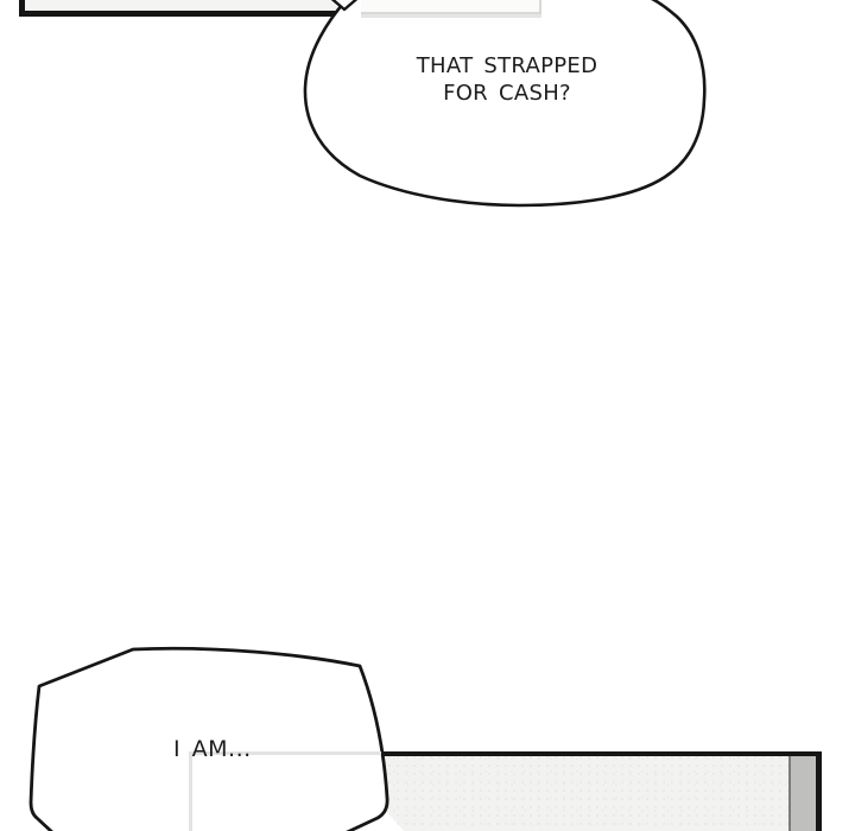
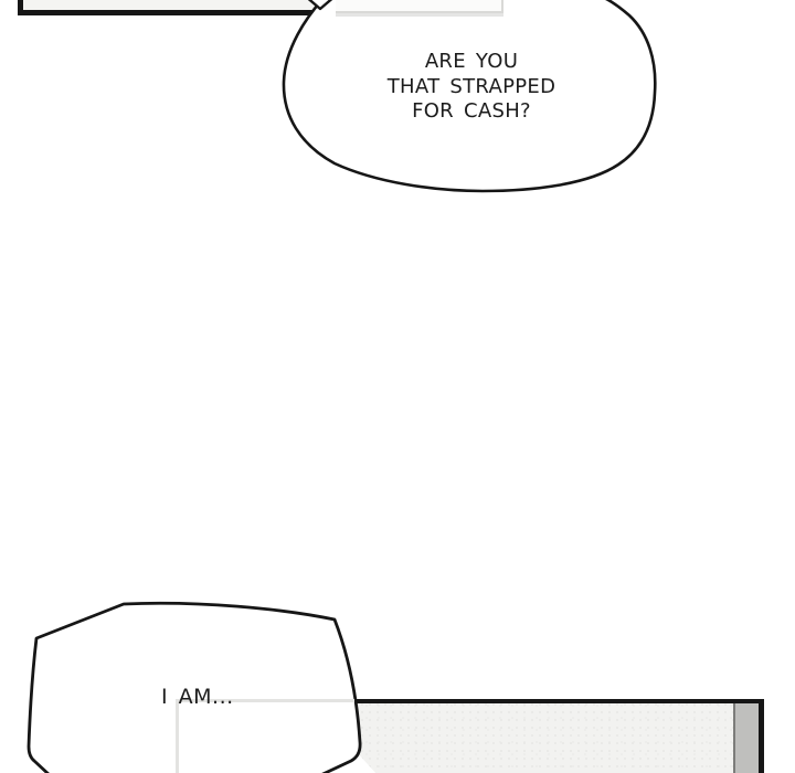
+ ARE YOU
  THAT STRAPPED
  FOR CASH?
  I AM...
